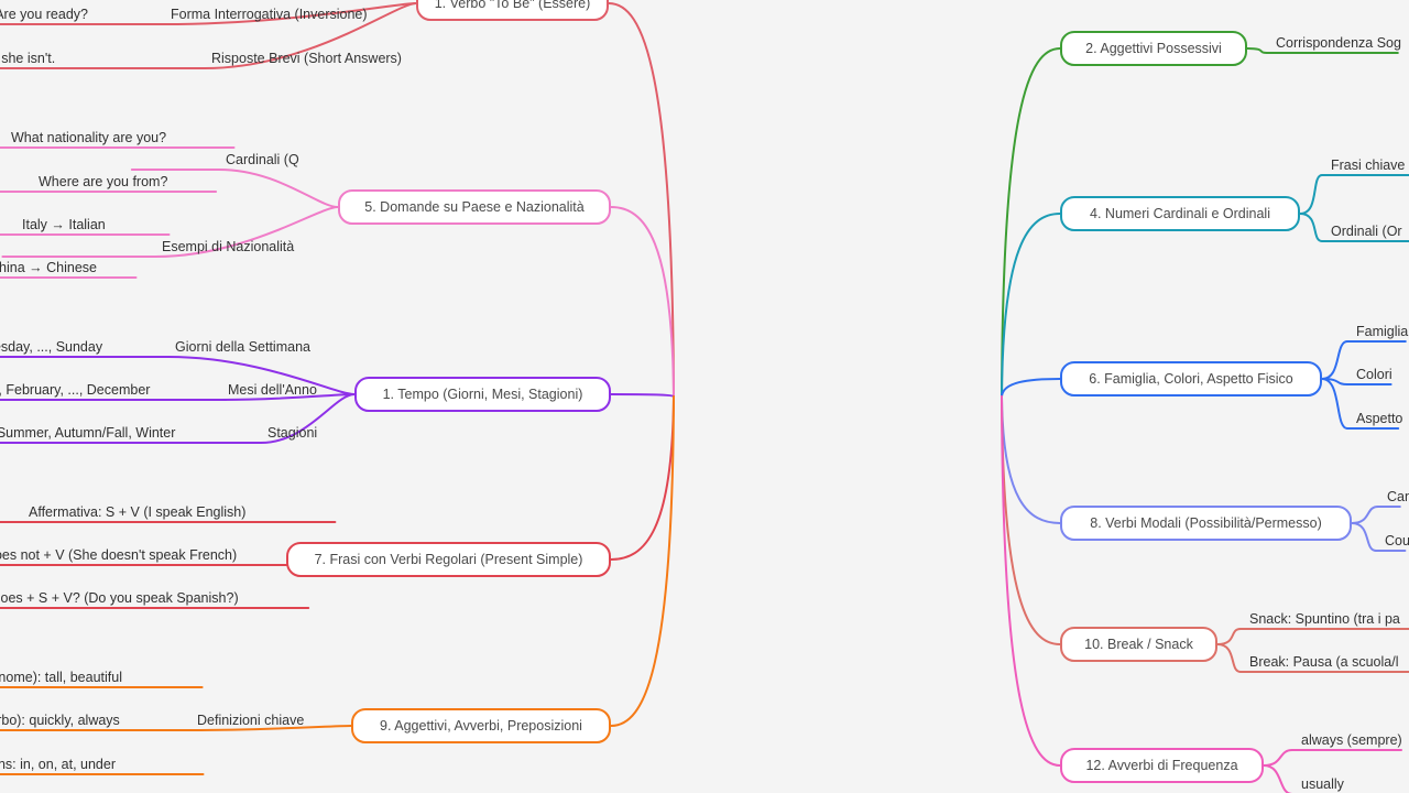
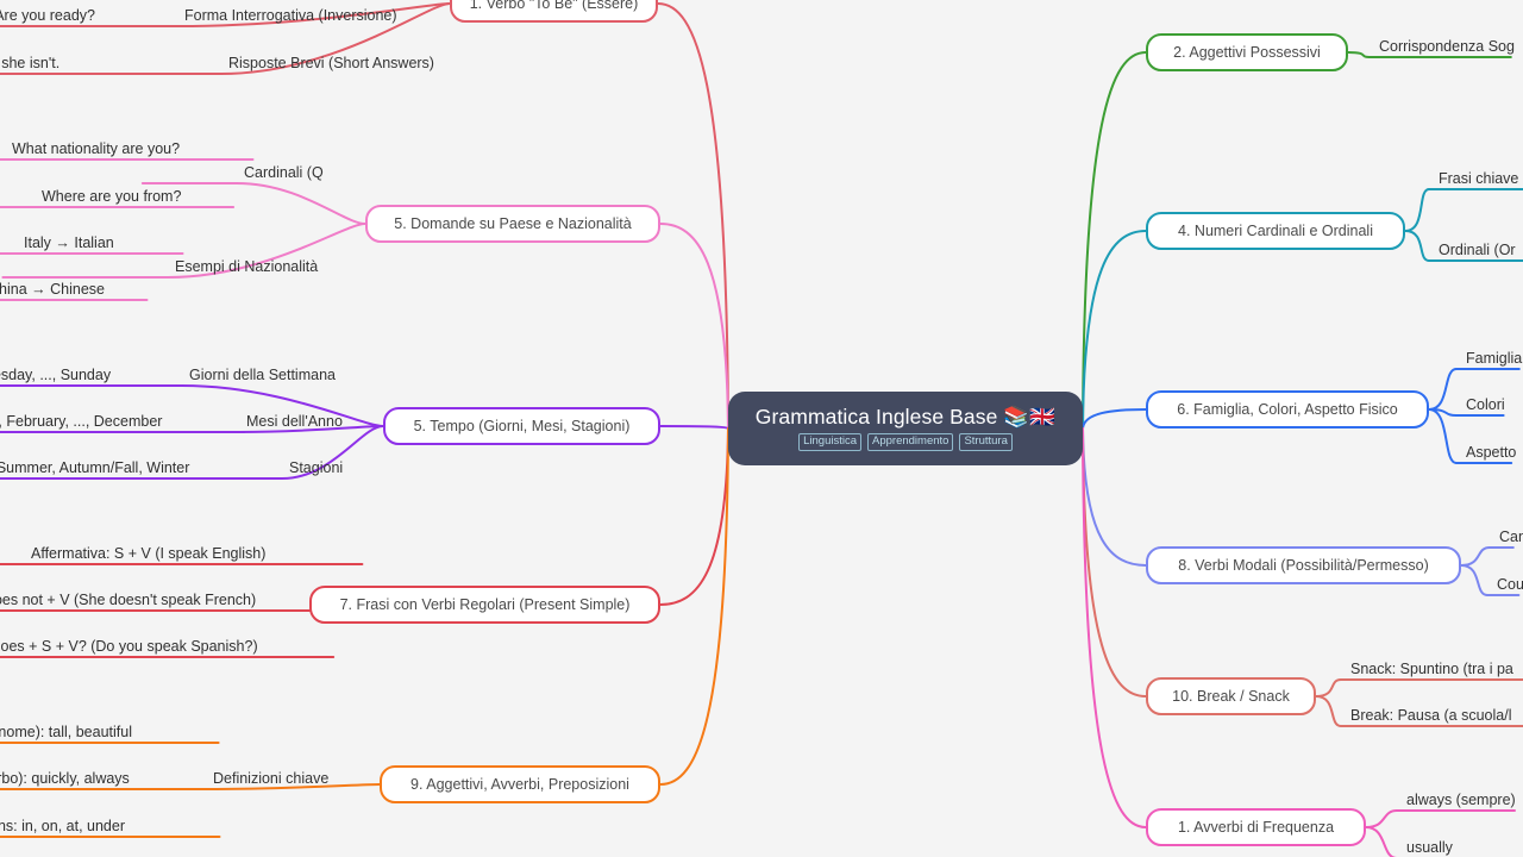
+ Grammatica Inglese Base 📚🇬🇧
+ Linguistica
+ Apprendimento
+ Struttura
  1. Verbo "To Be" (Essere)
  Forma Interrogativa (Inversione)
  Risposte Brevi (Short Answers)
  re you ready?
  5. Domande su Paese e Nazionalità
  Cardinali (Q
  Esempi di Nazionalità
  What nationality are you?
  Where are you from?
  Italy → Italian
  hina → Chinese
- 1. Tempo (Giorni, Mesi, Stagioni)
+ 5. Tempo (Giorni, Mesi, Stagioni)
  Giorni della Settimana
  Mesi dell'Anno
  Stagioni
  sday, ..., Sunday
  , February, ..., December
  Summer, Autumn/Fall, Winter
  7. Frasi con Verbi Regolari (Present Simple)
  Affermativa: S + V (I speak English)
  es not + V (She doesn't speak French)
  oes + S + V? (Do you speak Spanish?)
  9. Aggettivi, Avverbi, Preposizioni
  Definizioni chiave
  nome): tall, beautiful
  bo): quickly, always
  ns: in, on, at, under
  2. Aggettivi Possessivi
  Corrispondenza Sog
  4. Numeri Cardinali e Ordinali
  Frasi chiave
  Ordinali (Or
  6. Famiglia, Colori, Aspetto Fisico
  Famiglia
  Colori
  Aspetto
  8. Verbi Modali (Possibilità/Permesso)
  Can
  Cou
  10. Break / Snack
  Snack: Spuntino (tra i pa
  Break: Pausa (a scuola/l
- 12. Avverbi di Frequenza
+ 1. Avverbi di Frequenza
  always (sempre)
  usually
